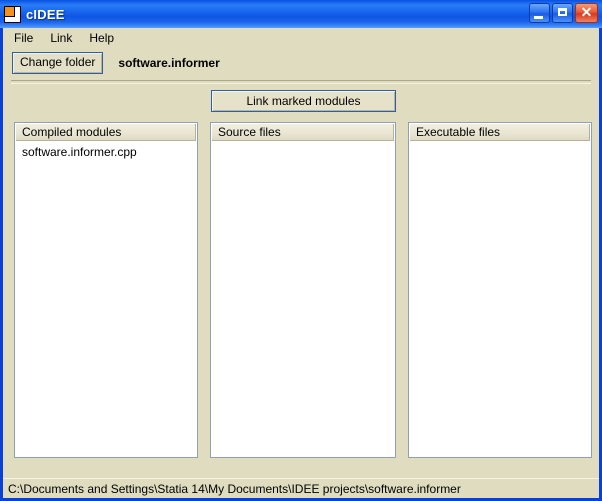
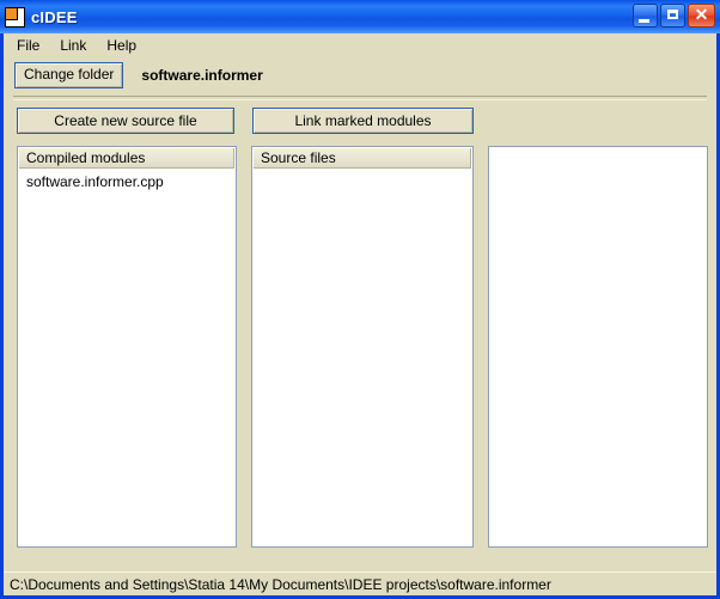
  cIDEE
  ✕
  File
  Link
  Help
  Change folder
  software.informer
+ Create new source file
  Link marked modules
  Compiled modules
  software.informer.cpp
  Source files
- Executable files
  C:\Documents and Settings\Statia 14\My Documents\IDEE projects\software.informer
